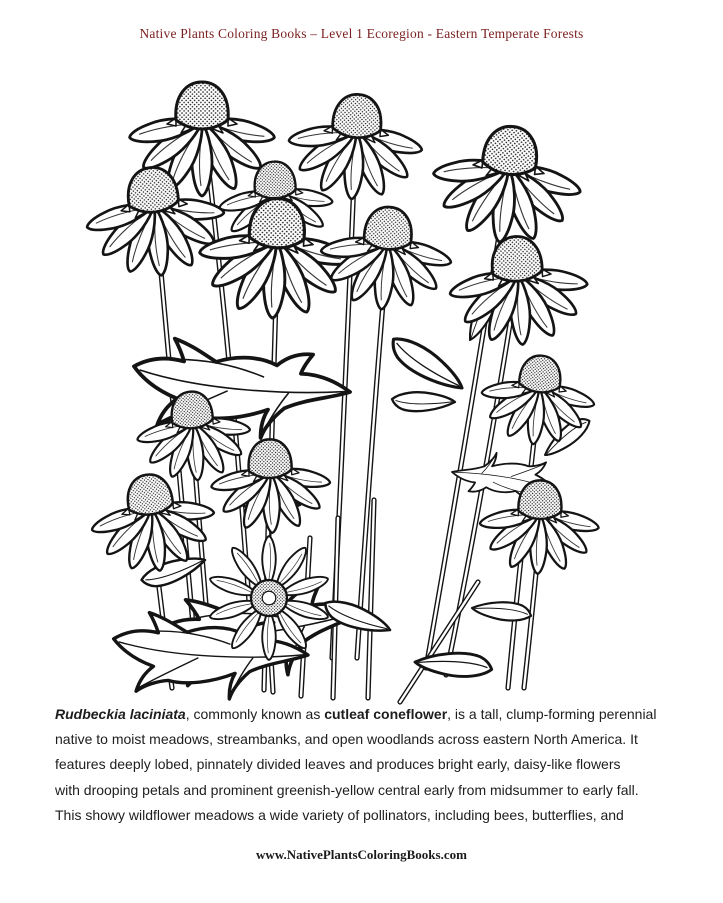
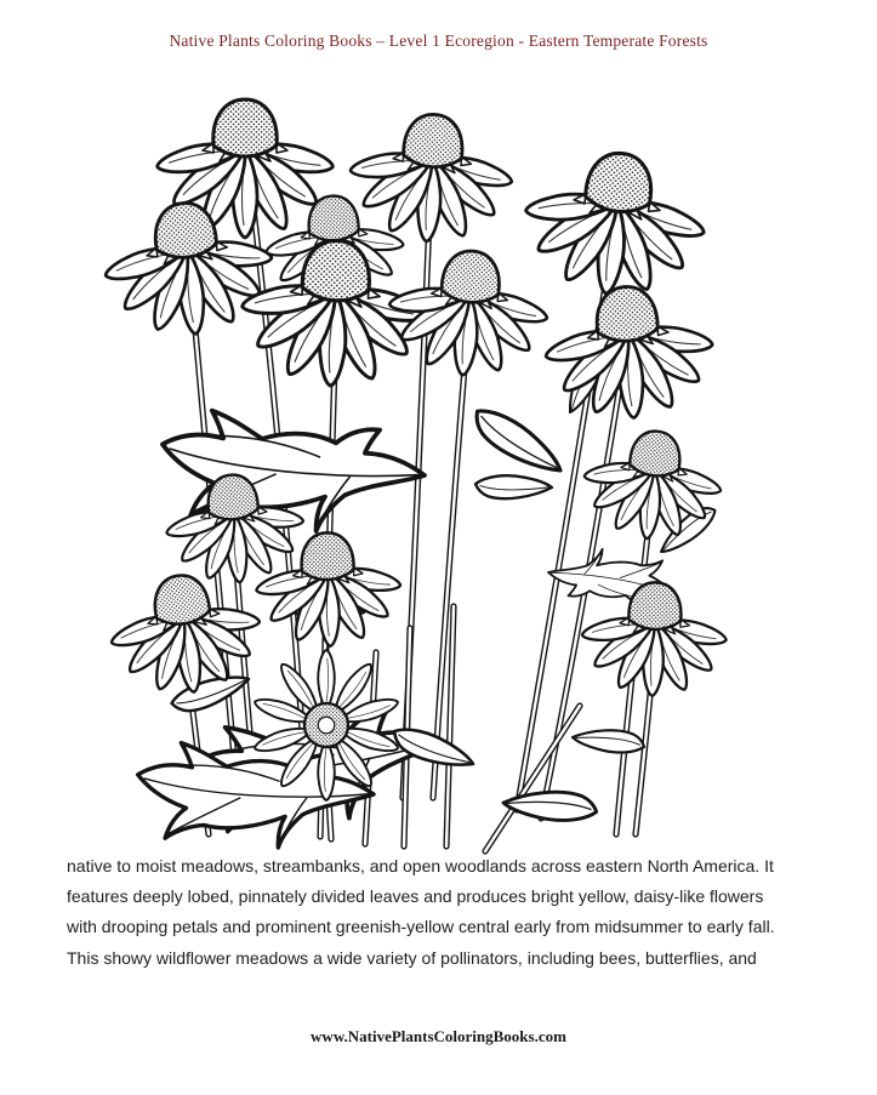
  Native Plants Coloring Books – Level 1 Ecoregion - Eastern Temperate Forests
- Rudbeckia laciniata, commonly known as cutleaf coneflower, is a tall, clump-forming perennial
  native to moist meadows, streambanks, and open woodlands across eastern North America. It
- features deeply lobed, pinnately divided leaves and produces bright early, daisy-like flowers
+ features deeply lobed, pinnately divided leaves and produces bright yellow, daisy-like flowers
  with drooping petals and prominent greenish-yellow central early from midsummer to early fall.
  This showy wildflower meadows a wide variety of pollinators, including bees, butterflies, and
  www.NativePlantsColoringBooks.com
